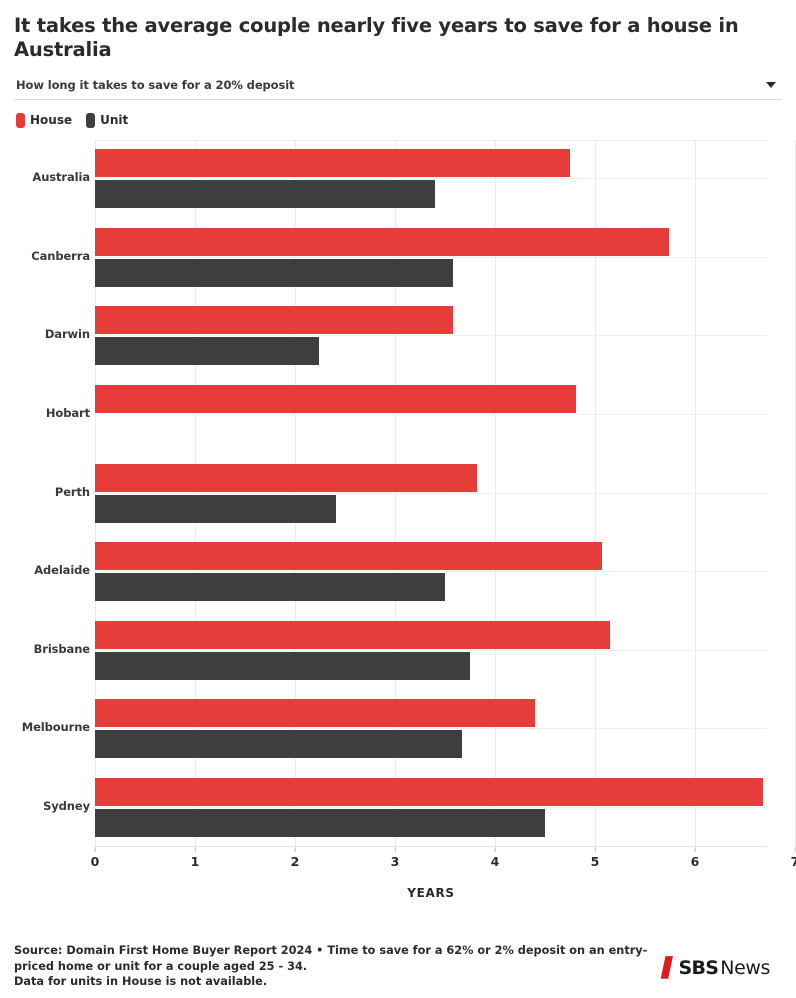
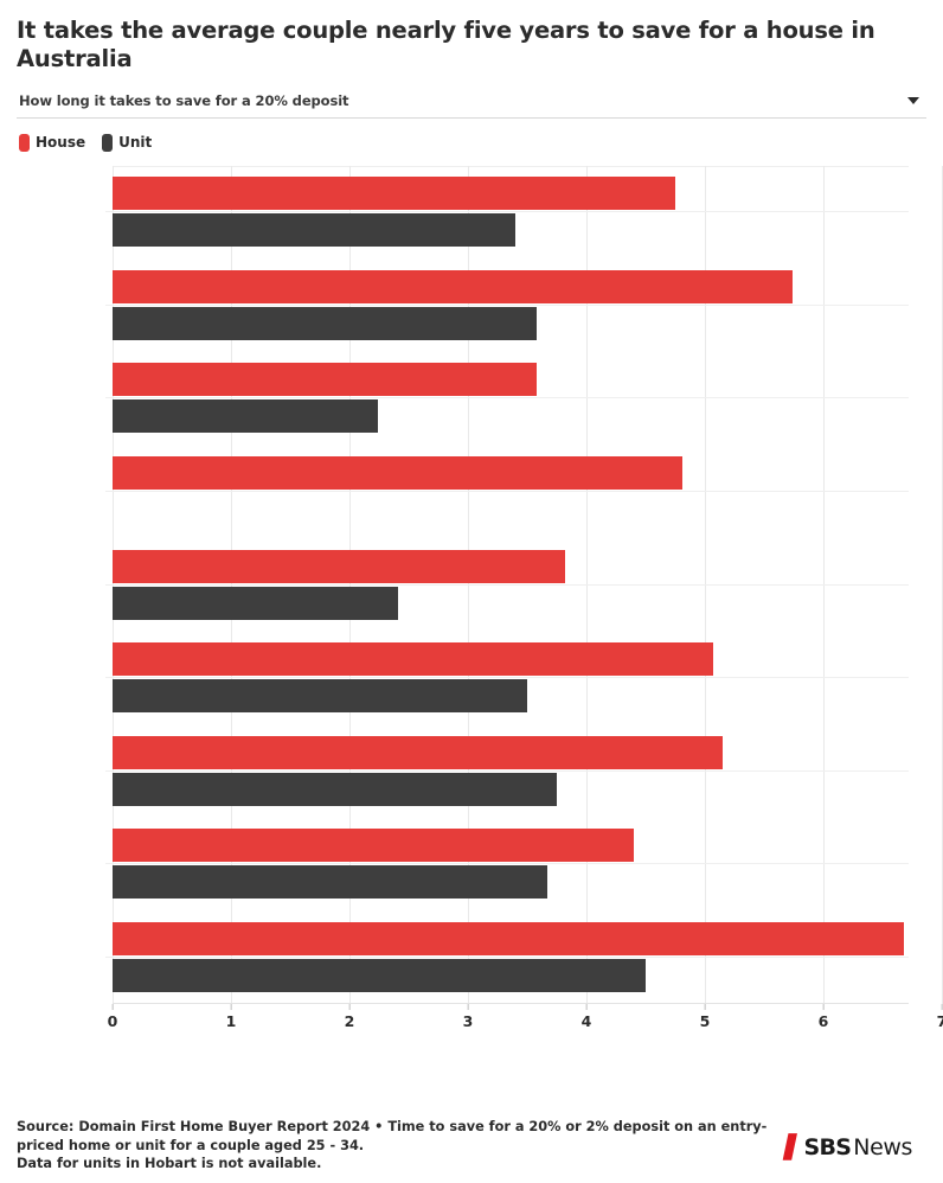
  It takes the average couple nearly five years to save for a house in Australia
  How long it takes to save for a 20% deposit
  House
  Unit
- Australia
- Canberra
- Darwin
- Hobart
- Perth
- Adelaide
- Brisbane
- Melbourne
- Sydney
  0
  1
  2
  3
  4
  5
  6
  7
- YEARS
- Source: Domain First Home Buyer Report 2024 • Time to save for a 62% or 2% deposit on an entry-priced home or unit for a couple aged 25 - 34.
+ Source: Domain First Home Buyer Report 2024 • Time to save for a 20% or 2% deposit on an entry-priced home or unit for a couple aged 25 - 34.
- Data for units in House is not available.
+ Data for units in Hobart is not available.
  SBS
  News
